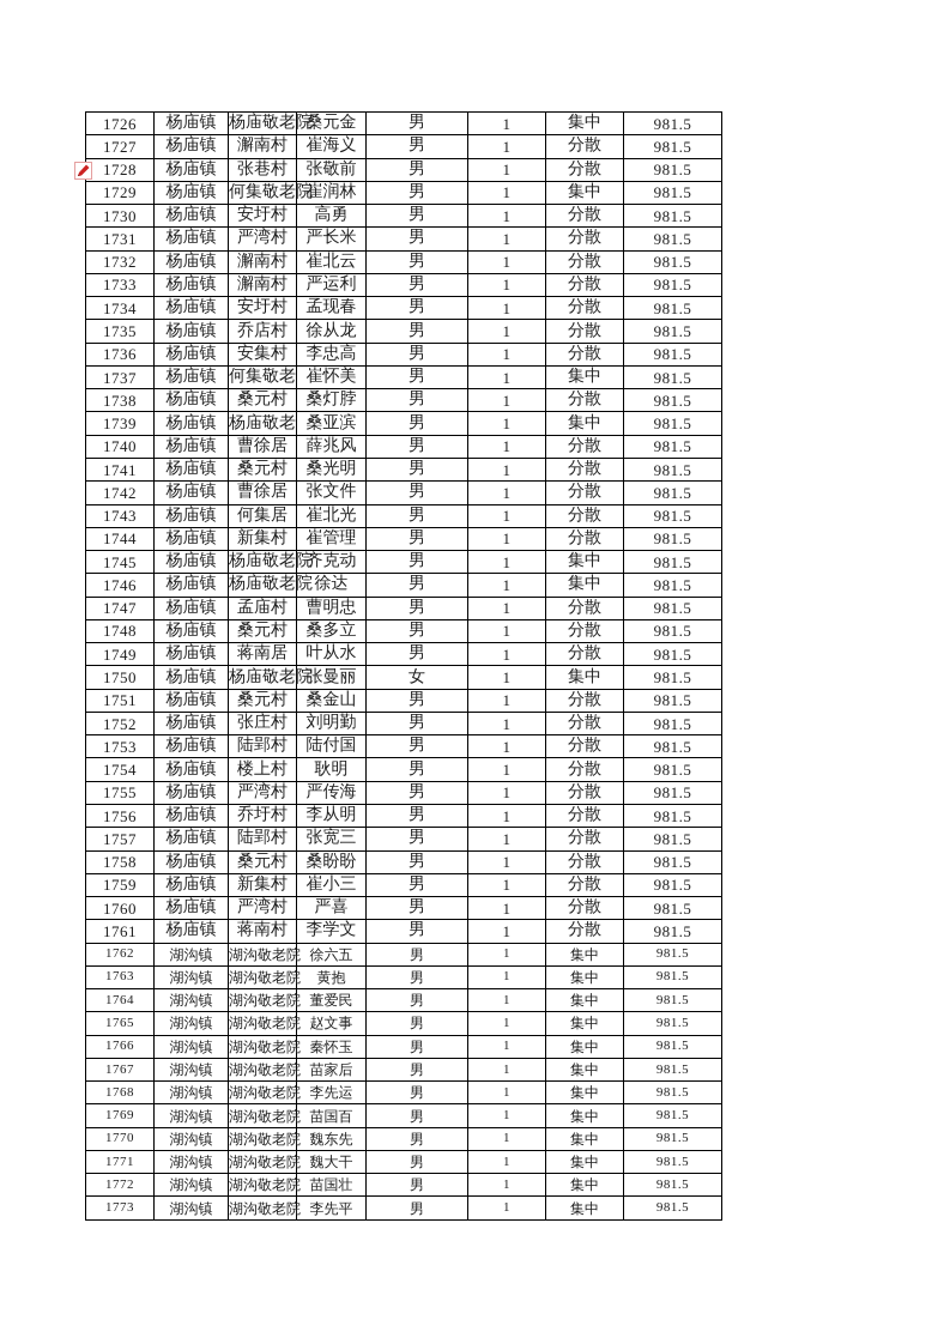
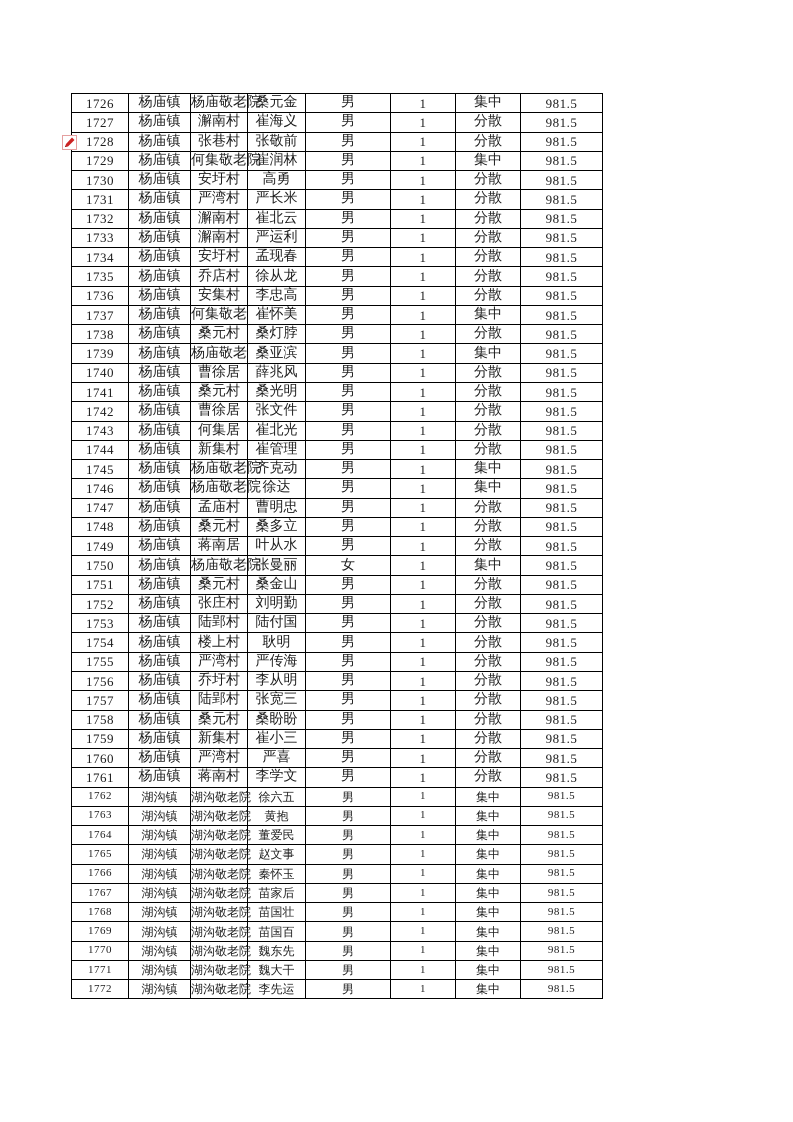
  1726	杨庙镇	杨庙敬老院	桑元金	男	1	集中	981.5
  1727	杨庙镇	澥南村	崔海义	男	1	分散	981.5
  1728	杨庙镇	张巷村	张敬前	男	1	分散	981.5
  1729	杨庙镇	何集敬老院	崔润林	男	1	集中	981.5
  1730	杨庙镇	安圩村	高勇	男	1	分散	981.5
  1731	杨庙镇	严湾村	严长米	男	1	分散	981.5
  1732	杨庙镇	澥南村	崔北云	男	1	分散	981.5
  1733	杨庙镇	澥南村	严运利	男	1	分散	981.5
  1734	杨庙镇	安圩村	孟现春	男	1	分散	981.5
  1735	杨庙镇	乔店村	徐从龙	男	1	分散	981.5
  1736	杨庙镇	安集村	李忠高	男	1	分散	981.5
  1737	杨庙镇	何集敬老	崔怀美	男	1	集中	981.5
  1738	杨庙镇	桑元村	桑灯脖	男	1	分散	981.5
  1739	杨庙镇	杨庙敬老	桑亚滨	男	1	集中	981.5
  1740	杨庙镇	曹徐居	薛兆风	男	1	分散	981.5
  1741	杨庙镇	桑元村	桑光明	男	1	分散	981.5
  1742	杨庙镇	曹徐居	张文件	男	1	分散	981.5
  1743	杨庙镇	何集居	崔北光	男	1	分散	981.5
  1744	杨庙镇	新集村	崔管理	男	1	分散	981.5
  1745	杨庙镇	杨庙敬老院	齐克动	男	1	集中	981.5
  1746	杨庙镇	杨庙敬老院	徐达	男	1	集中	981.5
  1747	杨庙镇	孟庙村	曹明忠	男	1	分散	981.5
  1748	杨庙镇	桑元村	桑多立	男	1	分散	981.5
  1749	杨庙镇	蒋南居	叶从水	男	1	分散	981.5
  1750	杨庙镇	杨庙敬老院	张曼丽	女	1	集中	981.5
  1751	杨庙镇	桑元村	桑金山	男	1	分散	981.5
  1752	杨庙镇	张庄村	刘明勤	男	1	分散	981.5
  1753	杨庙镇	陆郢村	陆付国	男	1	分散	981.5
  1754	杨庙镇	楼上村	耿明	男	1	分散	981.5
  1755	杨庙镇	严湾村	严传海	男	1	分散	981.5
  1756	杨庙镇	乔圩村	李从明	男	1	分散	981.5
  1757	杨庙镇	陆郢村	张宽三	男	1	分散	981.5
  1758	杨庙镇	桑元村	桑盼盼	男	1	分散	981.5
  1759	杨庙镇	新集村	崔小三	男	1	分散	981.5
  1760	杨庙镇	严湾村	严喜	男	1	分散	981.5
  1761	杨庙镇	蒋南村	李学文	男	1	分散	981.5
  1762	湖沟镇	湖沟敬老院	徐六五	男	1	集中	981.5
  1763	湖沟镇	湖沟敬老院	黄抱	男	1	集中	981.5
  1764	湖沟镇	湖沟敬老院	董爱民	男	1	集中	981.5
  1765	湖沟镇	湖沟敬老院	赵文事	男	1	集中	981.5
  1766	湖沟镇	湖沟敬老院	秦怀玉	男	1	集中	981.5
  1767	湖沟镇	湖沟敬老院	苗家后	男	1	集中	981.5
- 1768	湖沟镇	湖沟敬老院	李先运	男	1	集中	981.5
+ 1768	湖沟镇	湖沟敬老院	苗国壮	男	1	集中	981.5
  1769	湖沟镇	湖沟敬老院	苗国百	男	1	集中	981.5
  1770	湖沟镇	湖沟敬老院	魏东先	男	1	集中	981.5
  1771	湖沟镇	湖沟敬老院	魏大干	男	1	集中	981.5
- 1772	湖沟镇	湖沟敬老院	苗国壮	男	1	集中	981.5
+ 1772	湖沟镇	湖沟敬老院	李先运	男	1	集中	981.5
- 1773	湖沟镇	湖沟敬老院	李先平	男	1	集中	981.5
